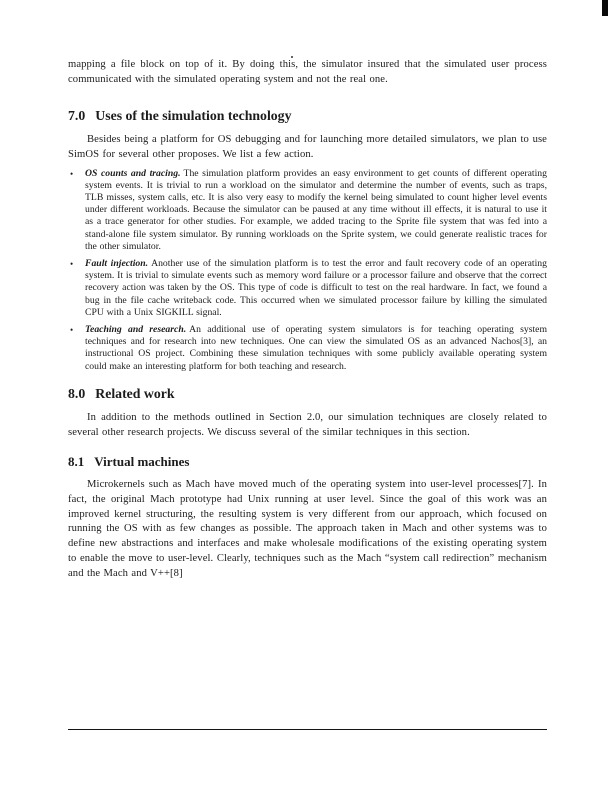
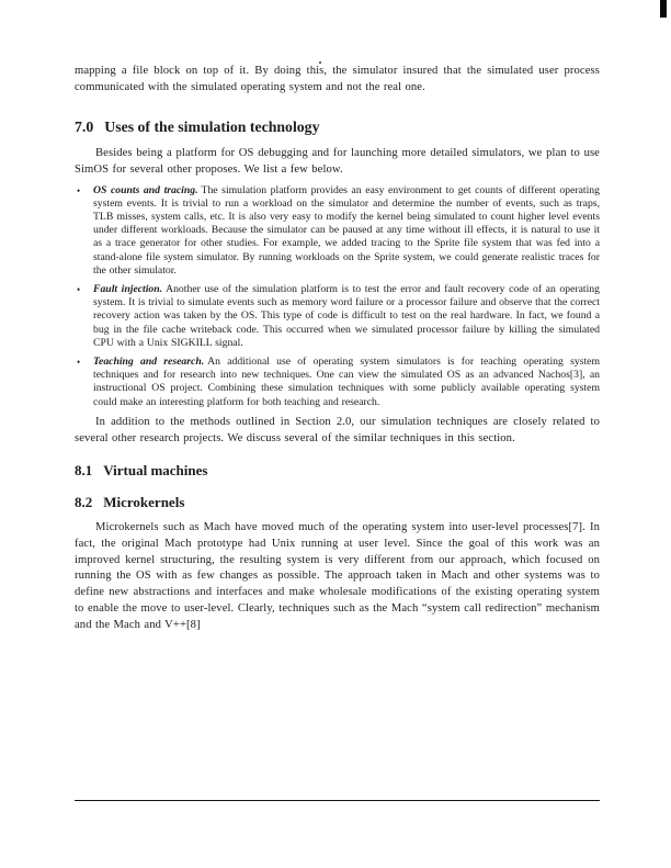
  mapping a file block on top of it. By doing this, the simulator insured that the simulated user process communicated with the simulated operating system and not the real one.
  7.0 Uses of the simulation technology
- Besides being a platform for OS debugging and for launching more detailed simulators, we plan to use SimOS for several other proposes. We list a few action.
+ Besides being a platform for OS debugging and for launching more detailed simulators, we plan to use SimOS for several other proposes. We list a few below.
  •
  OS counts and tracing. The simulation platform provides an easy environment to get counts of different operating system events. It is trivial to run a workload on the simulator and determine the number of events, such as traps, TLB misses, system calls, etc. It is also very easy to modify the kernel being simulated to count higher level events under different workloads. Because the simulator can be paused at any time without ill effects, it is natural to use it as a trace generator for other studies. For example, we added tracing to the Sprite file system that was fed into a stand-alone file system simulator. By running workloads on the Sprite system, we could generate realistic traces for the other simulator.
  •
  Fault injection. Another use of the simulation platform is to test the error and fault recovery code of an operating system. It is trivial to simulate events such as memory word failure or a processor failure and observe that the correct recovery action was taken by the OS. This type of code is difficult to test on the real hardware. In fact, we found a bug in the file cache writeback code. This occurred when we simulated processor failure by killing the simulated CPU with a Unix SIGKILL signal.
  •
  Teaching and research. An additional use of operating system simulators is for teaching operating system techniques and for research into new techniques. One can view the simulated OS as an advanced Nachos[3], an instructional OS project. Combining these simulation techniques with some publicly available operating system could make an interesting platform for both teaching and research.
- 8.0 Related work
  In addition to the methods outlined in Section 2.0, our simulation techniques are closely related to several other research projects. We discuss several of the similar techniques in this section.
  8.1 Virtual machines
+ 8.2 Microkernels
  Microkernels such as Mach have moved much of the operating system into user-level processes[7]. In fact, the original Mach prototype had Unix running at user level. Since the goal of this work was an improved kernel structuring, the resulting system is very different from our approach, which focused on running the OS with as few changes as possible. The approach taken in Mach and other systems was to define new abstractions and interfaces and make wholesale modifications of the existing operating system to enable the move to user-level. Clearly, techniques such as the Mach “system call redirection” mechanism and the Mach and V++[8]
